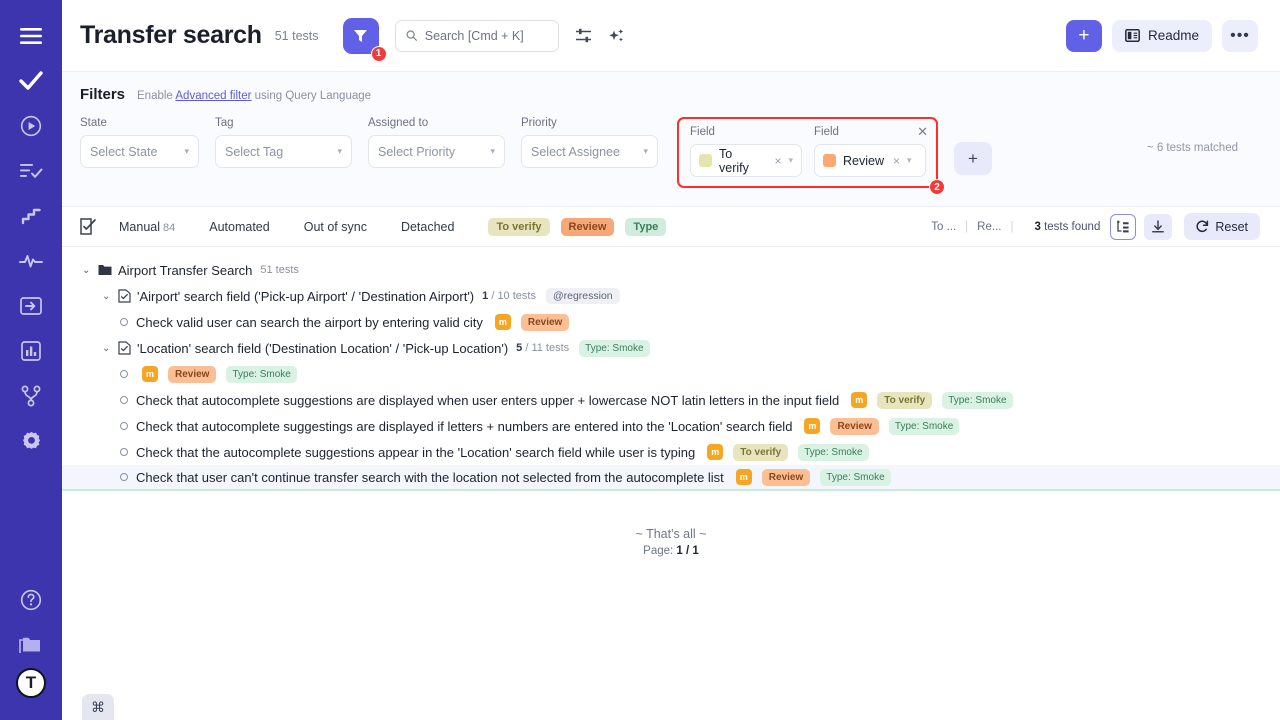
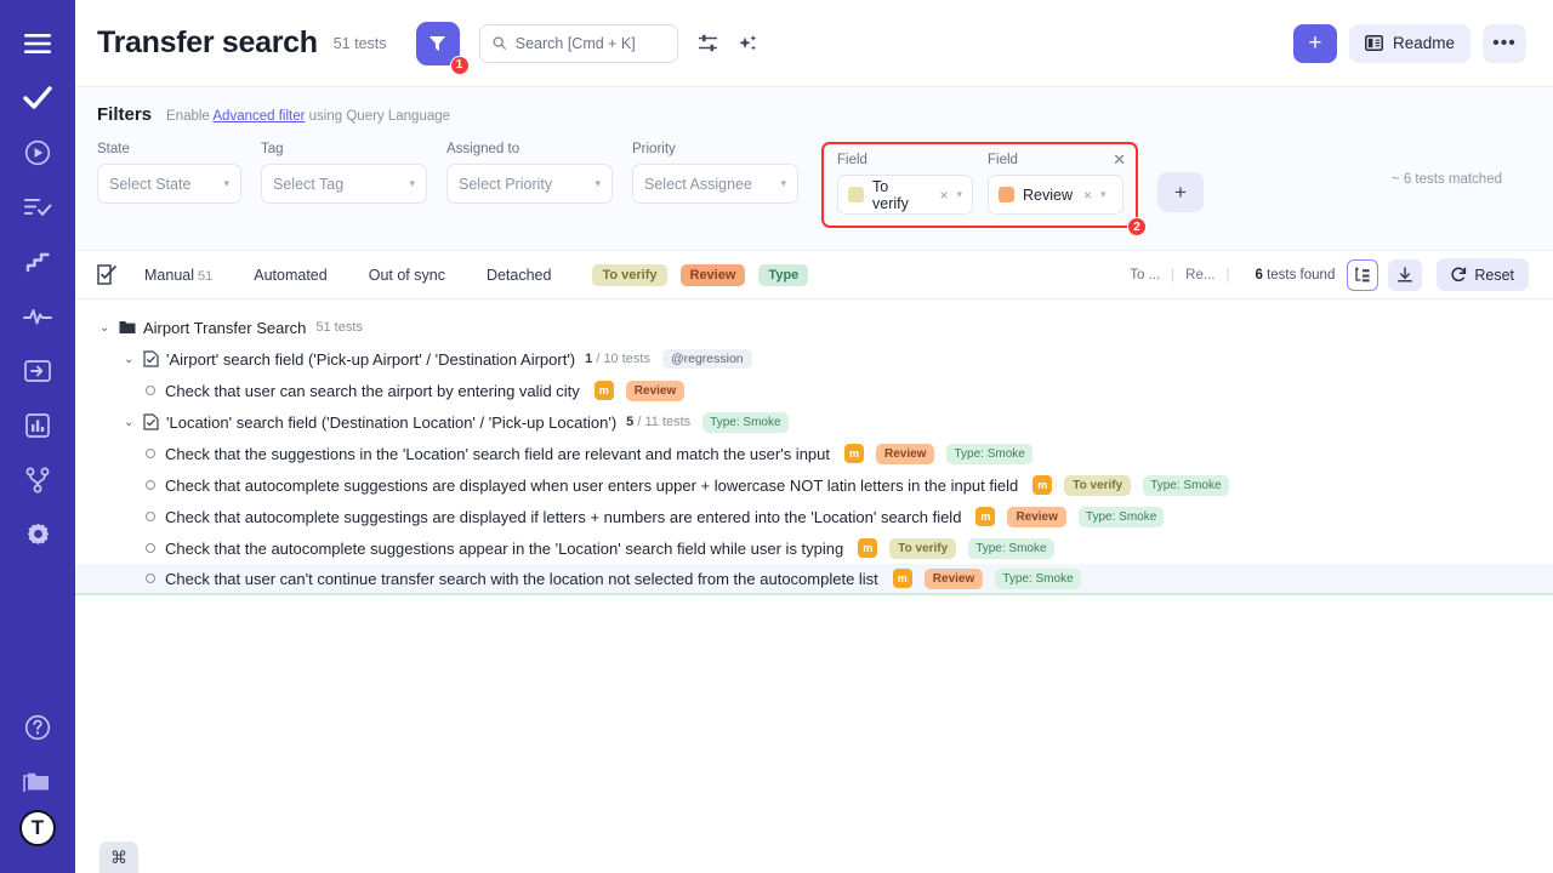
  T
  Transfer search
  51 tests
  1
  Search [Cmd + K]
  +
  Readme
  •••
  Filters
  Enable Advanced filter using Query Language
  State
  Select State
  ▾
  Tag
  Select Tag
  ▾
  Assigned to
  Select Priority
  ▾
  Priority
  Select Assignee
  ▾
  Field
  To verify
  ×
  ▾
  Field
  Review
  ×
  ▾
  ✕
  2
  +
  ~ 6 tests matched
- Manual 84
+ Manual 51
  Automated
  Out of sync
  Detached
  To verify
  Review
  Type
  To ...
  |
  Re...
  |
- 3 tests found
+ 6 tests found
  Reset
  ⌄
  Airport Transfer Search
  51 tests
  ⌄
  'Airport' search field ('Pick-up Airport' / 'Destination Airport')
  1 / 10 tests
  @regression
- Check valid user can search the airport by entering valid city
+ Check that user can search the airport by entering valid city
  m
  Review
  ⌄
  'Location' search field ('Destination Location' / 'Pick-up Location')
  5 / 11 tests
  Type: Smoke
+ Check that the suggestions in the 'Location' search field are relevant and match the user's input
  m
  Review
  Type: Smoke
  Check that autocomplete suggestions are displayed when user enters upper + lowercase NOT latin letters in the input field
  m
  To verify
  Type: Smoke
  Check that autocomplete suggestings are displayed if letters + numbers are entered into the 'Location' search field
  m
  Review
  Type: Smoke
  Check that the autocomplete suggestions appear in the 'Location' search field while user is typing
  m
  To verify
  Type: Smoke
  Check that user can't continue transfer search with the location not selected from the autocomplete list
  m
  Review
  Type: Smoke
- ~ That's all ~
- Page: 1 / 1
  ⌘
